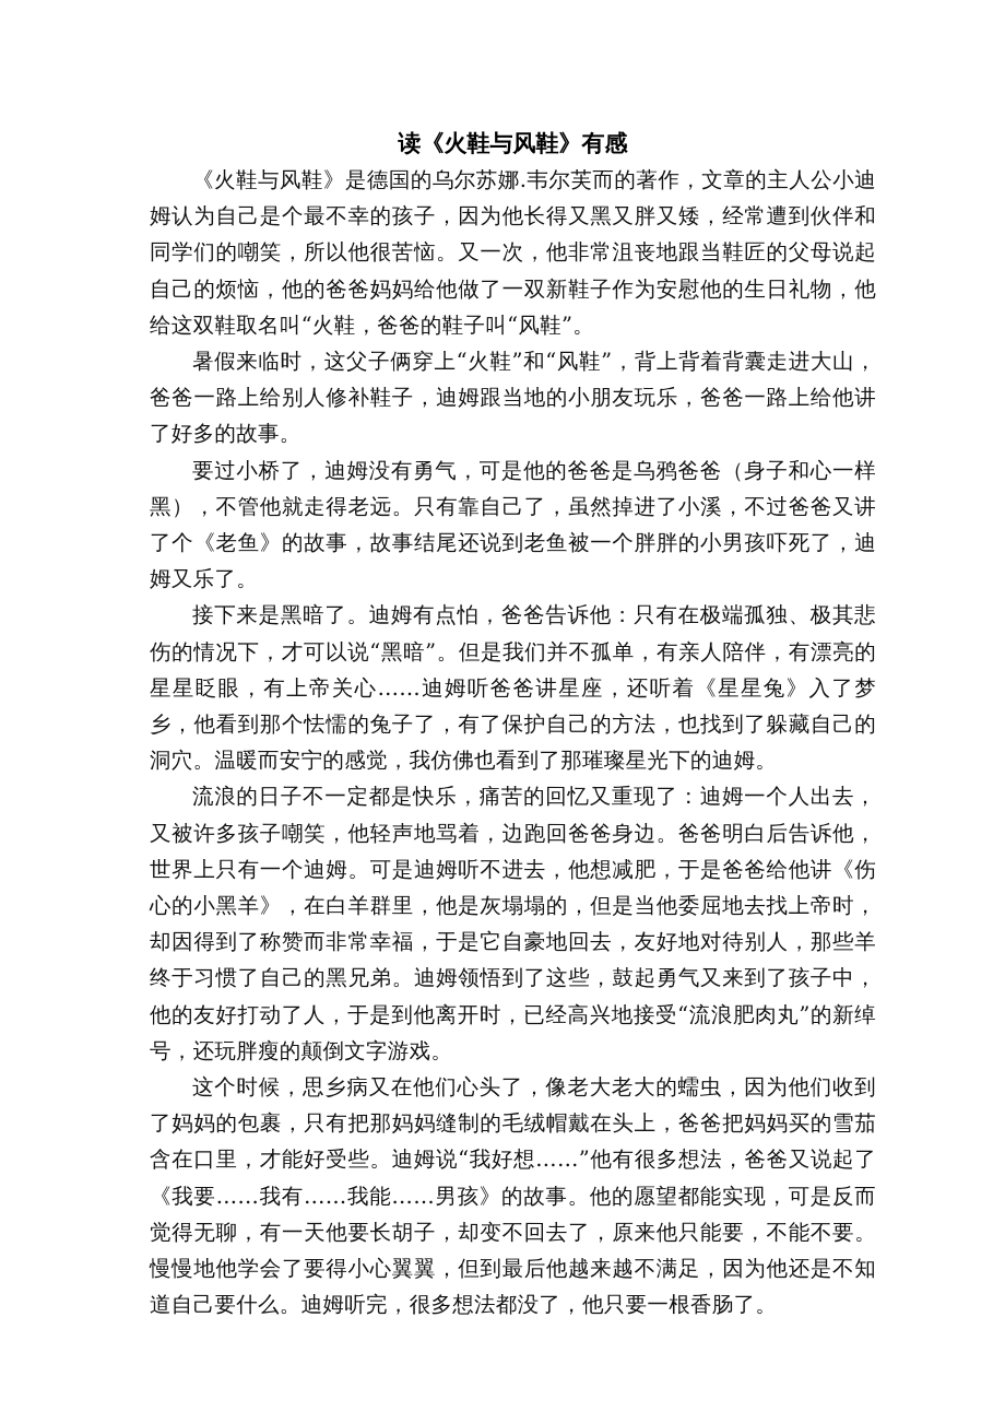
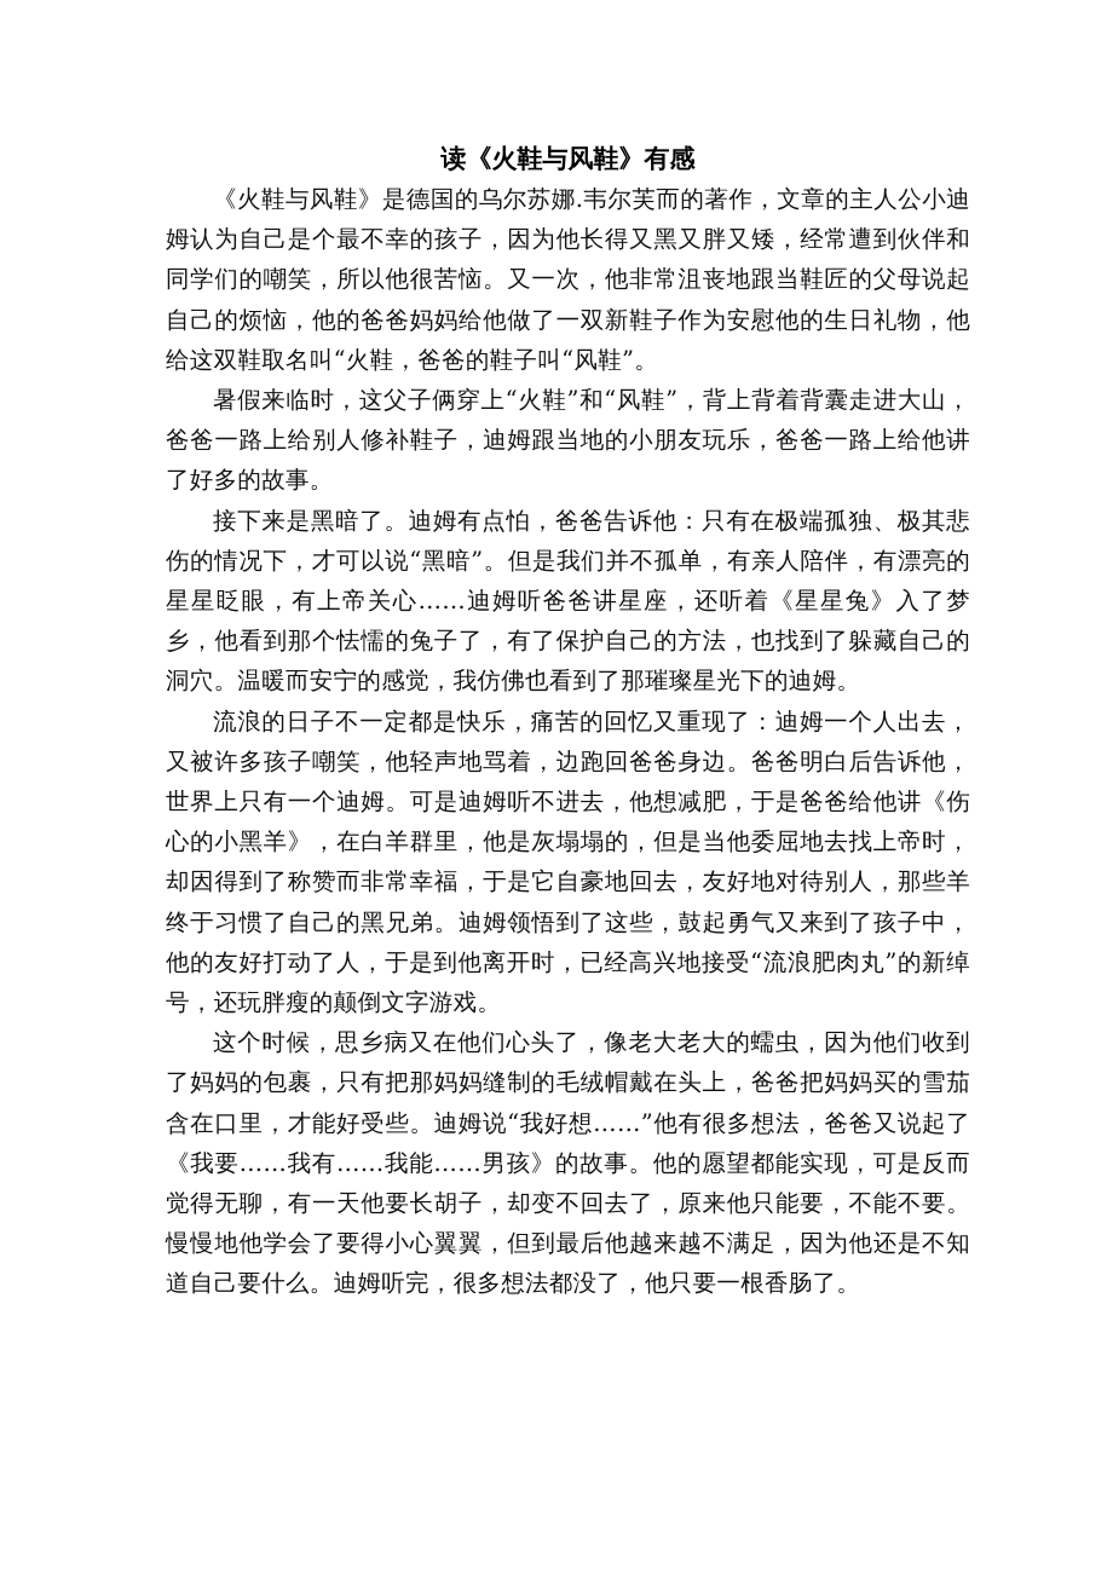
  读《火鞋与风鞋》有感
  《火鞋与风鞋》是德国的乌尔苏娜.韦尔芙而的著作，文章的主人公小迪姆认为自己是个最不幸的孩子，因为他长得又黑又胖又矮，经常遭到伙伴和同学们的嘲笑，所以他很苦恼。又一次，他非常沮丧地跟当鞋匠的父母说起自己的烦恼，他的爸爸妈妈给他做了一双新鞋子作为安慰他的生日礼物，他给这双鞋取名叫“火鞋，爸爸的鞋子叫“风鞋”。
  暑假来临时，这父子俩穿上“火鞋”和“风鞋”，背上背着背囊走进大山，爸爸一路上给别人修补鞋子，迪姆跟当地的小朋友玩乐，爸爸一路上给他讲了好多的故事。
- 要过小桥了，迪姆没有勇气，可是他的爸爸是乌鸦爸爸（身子和心一样黑），不管他就走得老远。只有靠自己了，虽然掉进了小溪，不过爸爸又讲了个《老鱼》的故事，故事结尾还说到老鱼被一个胖胖的小男孩吓死了，迪姆又乐了。
  接下来是黑暗了。迪姆有点怕，爸爸告诉他：只有在极端孤独、极其悲伤的情况下，才可以说“黑暗”。但是我们并不孤单，有亲人陪伴，有漂亮的星星眨眼，有上帝关心……迪姆听爸爸讲星座，还听着《星星兔》入了梦乡，他看到那个怯懦的兔子了，有了保护自己的方法，也找到了躲藏自己的洞穴。温暖而安宁的感觉，我仿佛也看到了那璀璨星光下的迪姆。
  流浪的日子不一定都是快乐，痛苦的回忆又重现了：迪姆一个人出去，又被许多孩子嘲笑，他轻声地骂着，边跑回爸爸身边。爸爸明白后告诉他，世界上只有一个迪姆。可是迪姆听不进去，他想减肥，于是爸爸给他讲《伤心的小黑羊》，在白羊群里，他是灰塌塌的，但是当他委屈地去找上帝时，却因得到了称赞而非常幸福，于是它自豪地回去，友好地对待别人，那些羊终于习惯了自己的黑兄弟。迪姆领悟到了这些，鼓起勇气又来到了孩子中，他的友好打动了人，于是到他离开时，已经高兴地接受“流浪肥肉丸”的新绰号，还玩胖瘦的颠倒文字游戏。
  这个时候，思乡病又在他们心头了，像老大老大的蠕虫，因为他们收到了妈妈的包裹，只有把那妈妈缝制的毛绒帽戴在头上，爸爸把妈妈买的雪茄含在口里，才能好受些。迪姆说“我好想……”他有很多想法，爸爸又说起了《我要……我有……我能……男孩》的故事。他的愿望都能实现，可是反而觉得无聊，有一天他要长胡子，却变不回去了，原来他只能要，不能不要。慢慢地他学会了要得小心翼翼，但到最后他越来越不满足，因为他还是不知道自己要什么。迪姆听完，很多想法都没了，他只要一根香肠了。
